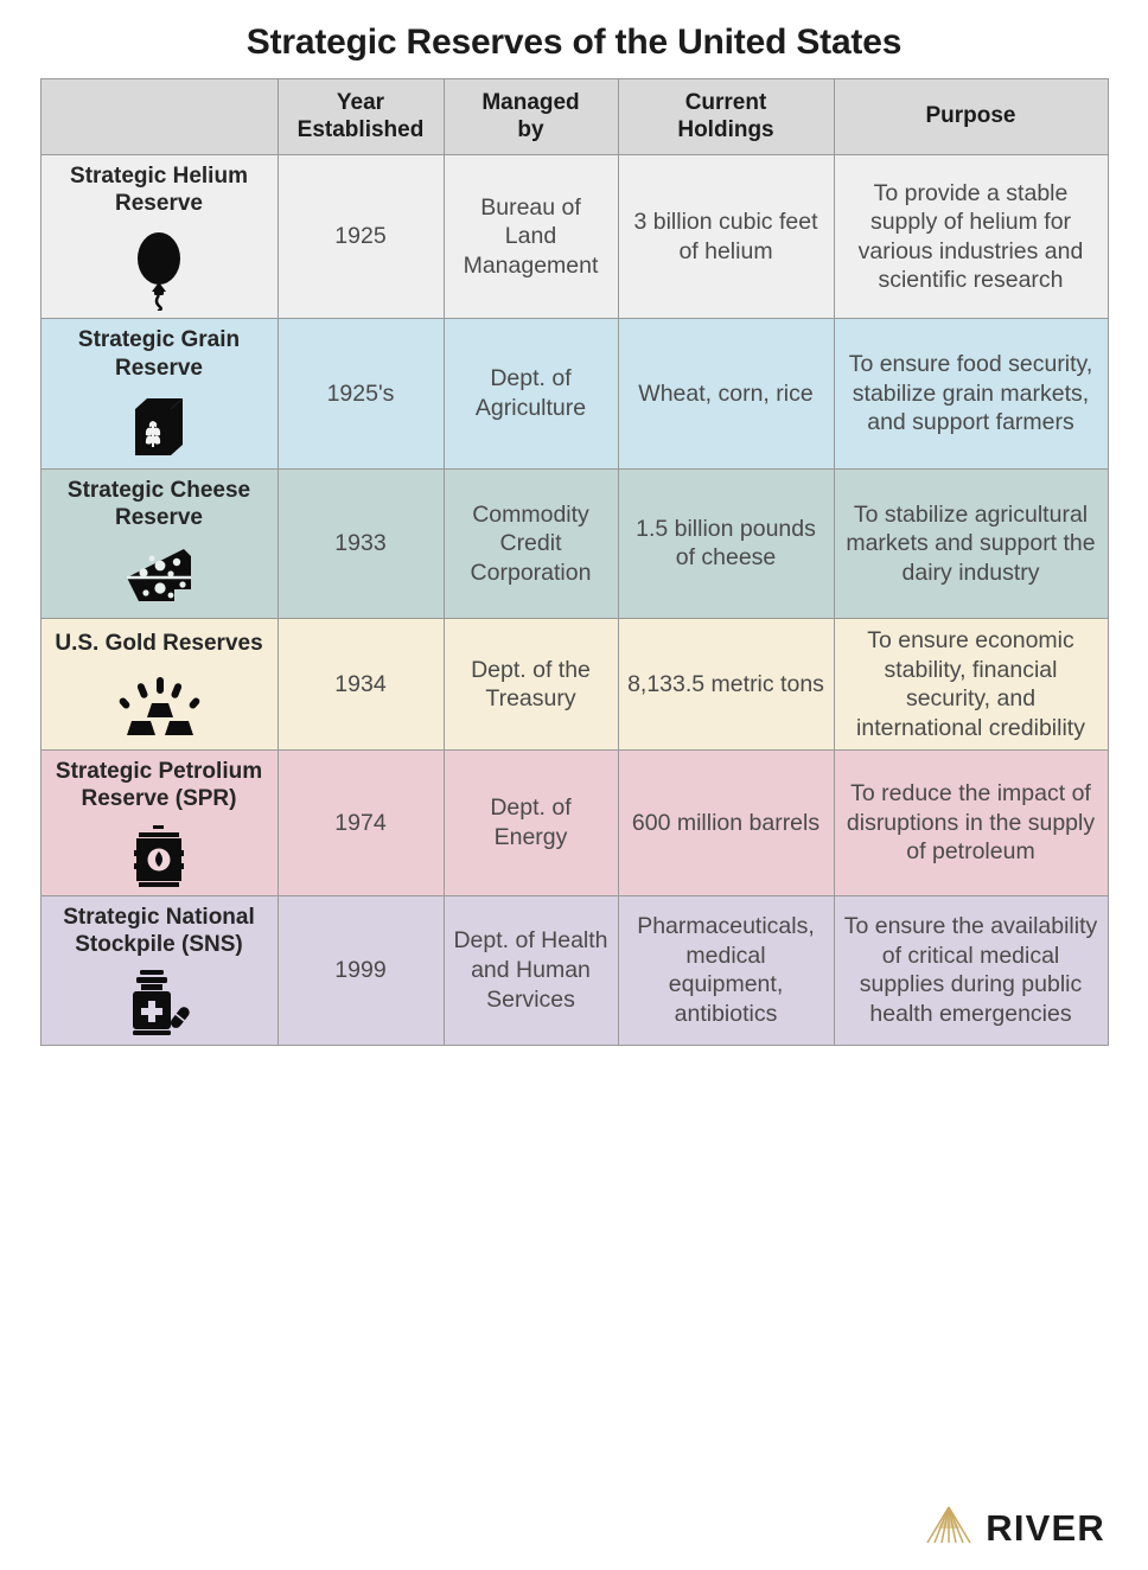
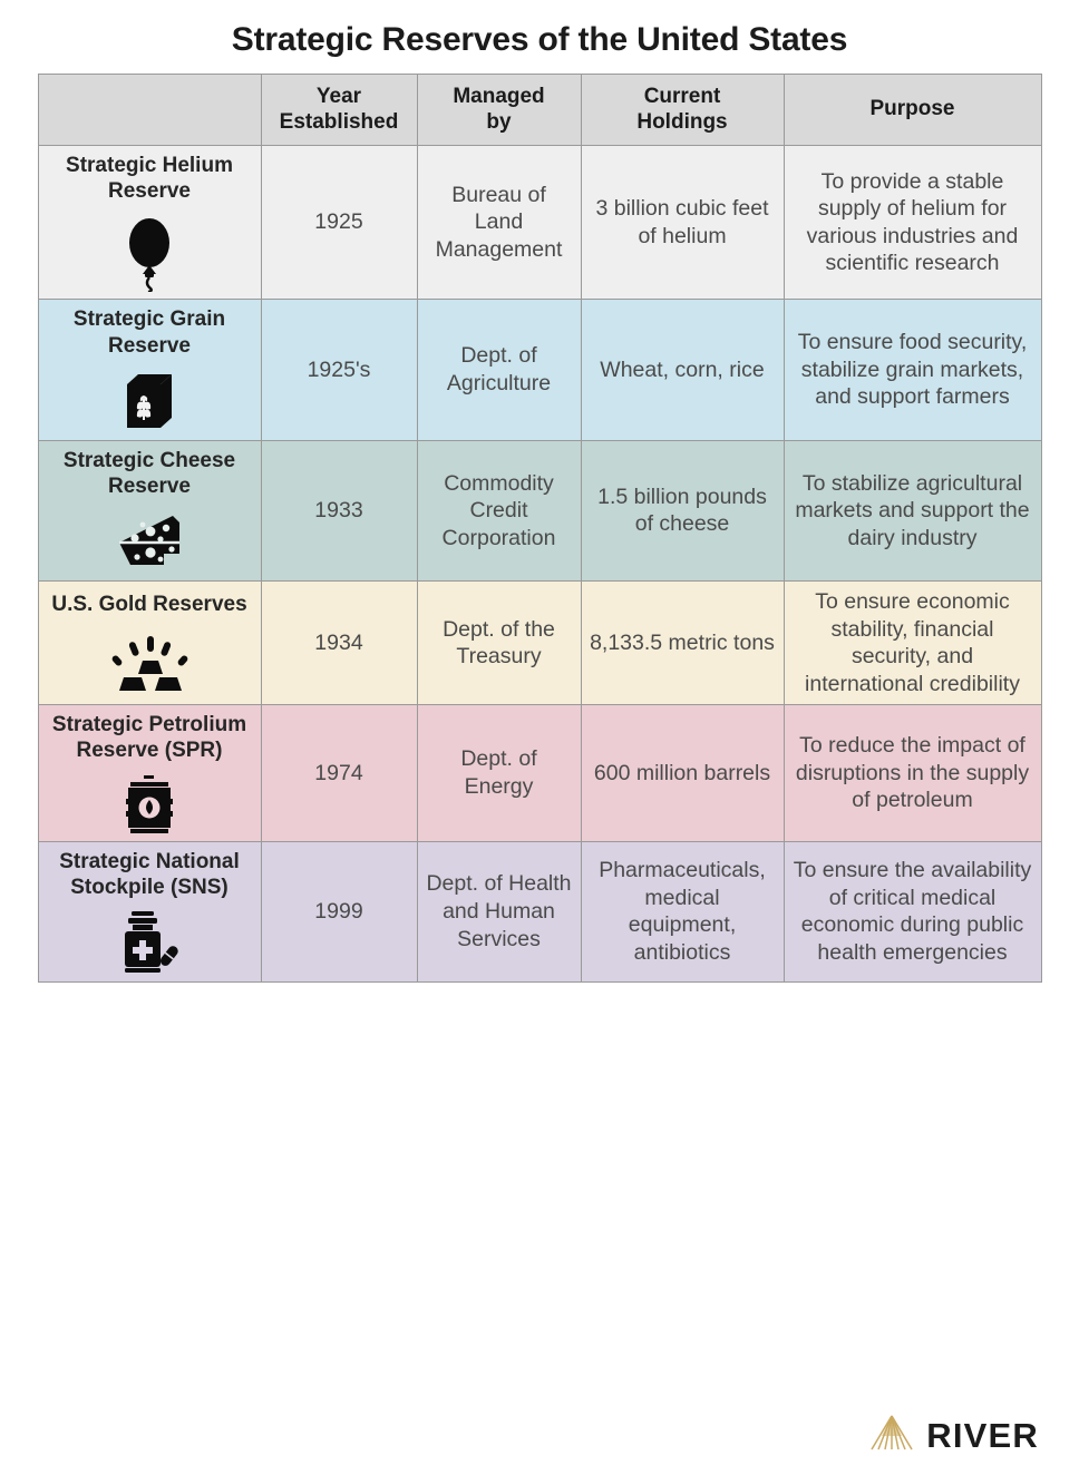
  Strategic Reserves of the United States
  	Year Established	Managed by	Current Holdings	Purpose
  Strategic Helium Reserve	1925	Bureau of Land Management	3 billion cubic feet of helium	To provide a stable supply of helium for various industries and scientific research
  Strategic Grain Reserve	1925's	Dept. of Agriculture	Wheat, corn, rice	To ensure food security, stabilize grain markets, and support farmers
  Strategic Cheese Reserve	1933	Commodity Credit Corporation	1.5 billion pounds of cheese	To stabilize agricultural markets and support the dairy industry
  U.S. Gold Reserves	1934	Dept. of the Treasury	8,133.5 metric tons	To ensure economic stability, financial security, and international credibility
  Strategic Petrolium Reserve (SPR)	1974	Dept. of Energy	600 million barrels	To reduce the impact of disruptions in the supply of petroleum
- Strategic National Stockpile (SNS)	1999	Dept. of Health and Human Services	Pharmaceuticals, medical equipment, antibiotics	To ensure the availability of critical medical supplies during public health emergencies
+ Strategic National Stockpile (SNS)	1999	Dept. of Health and Human Services	Pharmaceuticals, medical equipment, antibiotics	To ensure the availability of critical medical economic during public health emergencies
  RIVER
